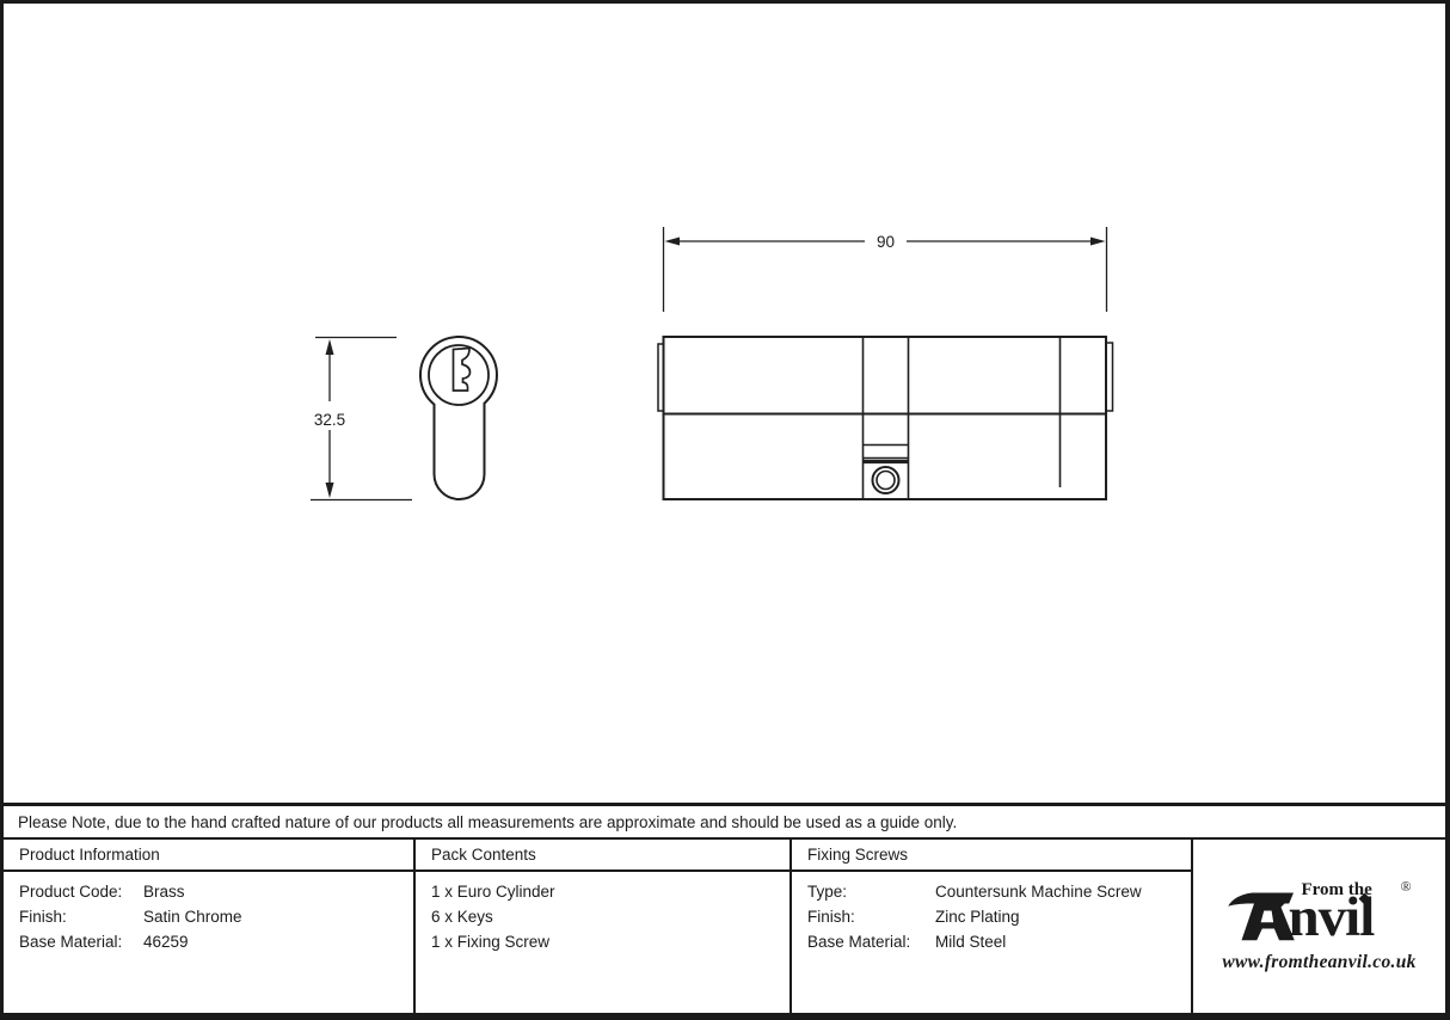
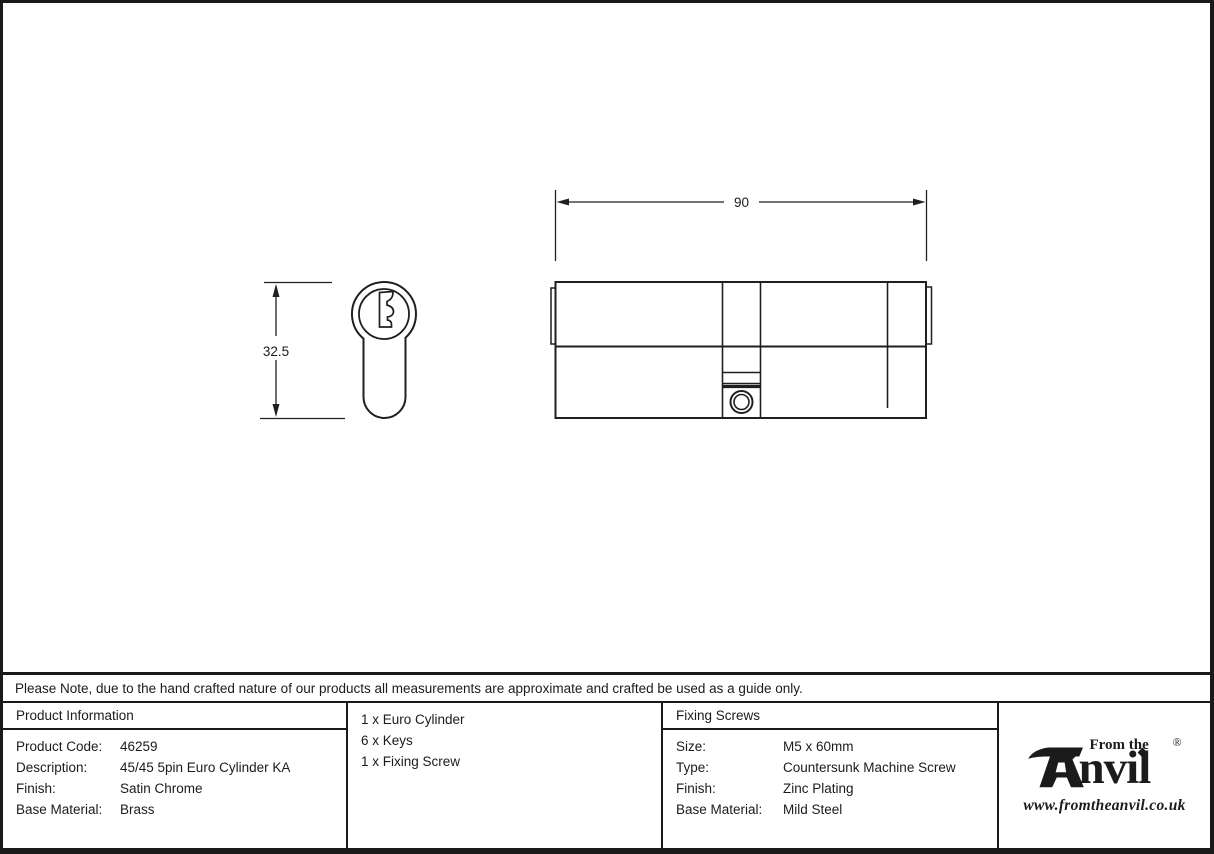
  32.5
  90
- Please Note, due to the hand crafted nature of our products all measurements are approximate and should be used as a guide only.
+ Please Note, due to the hand crafted nature of our products all measurements are approximate and crafted be used as a guide only.
  Product Information
  Product Code:
- Brass
+ 46259
+ Description:
+ 45/45 5pin Euro Cylinder KA
  Finish:
  Satin Chrome
  Base Material:
- 46259
+ Brass
- Pack Contents
  1 x Euro Cylinder
  6 x Keys
  1 x Fixing Screw
  Fixing Screws
+ Size:
+ M5 x 60mm
  Type:
  Countersunk Machine Screw
  Finish:
  Zinc Plating
  Base Material:
  Mild Steel
  From the
  nvil
  ®
  www.fromtheanvil.co.uk
